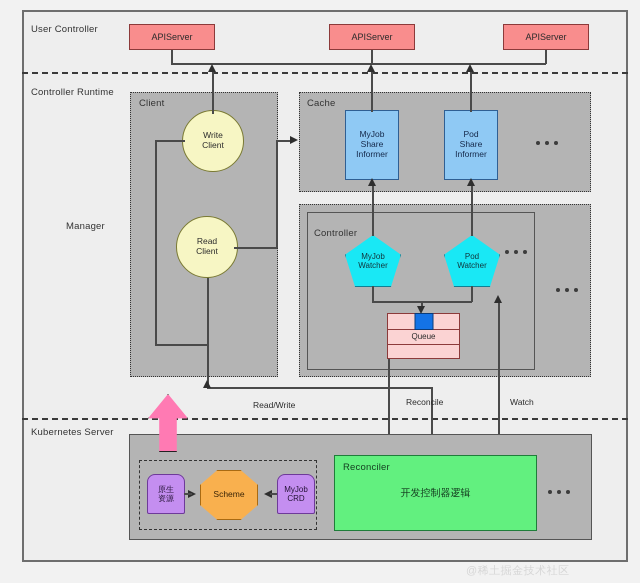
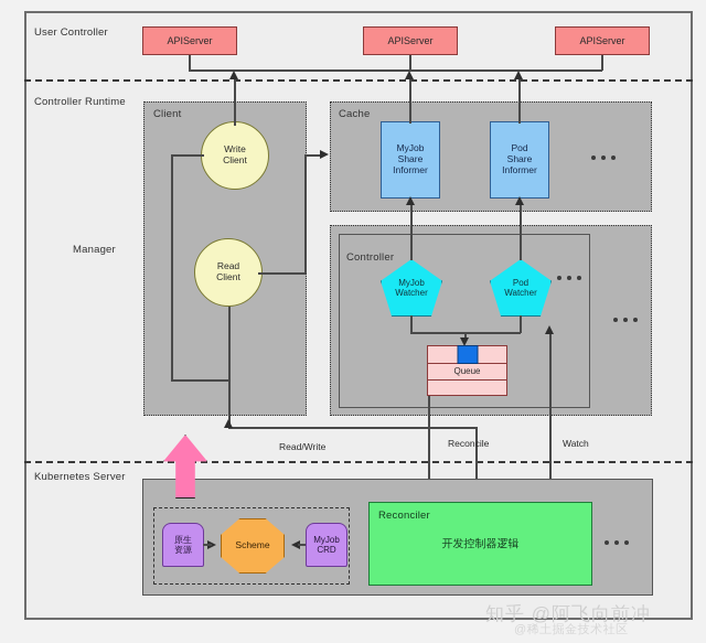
  User Controller
  Controller Runtime
  Kubernetes Server
  Manager
  APIServer
  APIServer
  APIServer
  Client
  Write
  Client
  Read
  Client
  Read/Write
  Cache
  MyJob
  Share
  Informer
  Pod
  Share
  Informer
  Controller
  MyJob
  Watcher
  Pod
  Watcher
  Queue
  Reconcile
  Watch
  原生
  资源
  Scheme
  MyJob
  CRD
  Reconciler
  开发控制器逻辑
+ 知乎 @阿飞向前冲
  @稀土掘金技术社区
